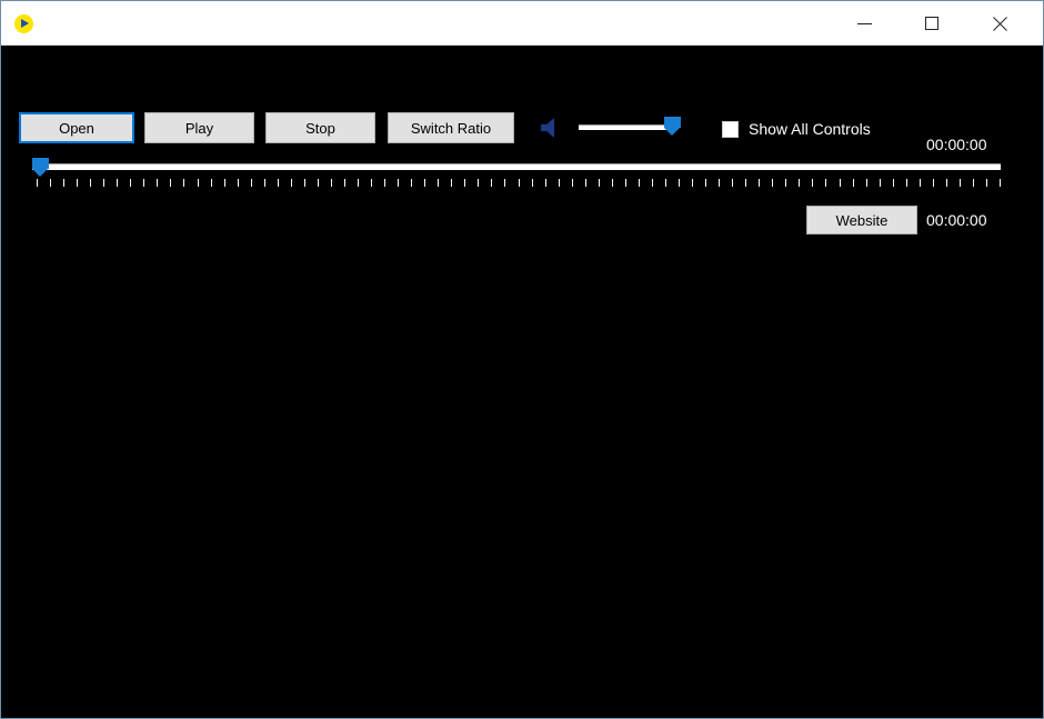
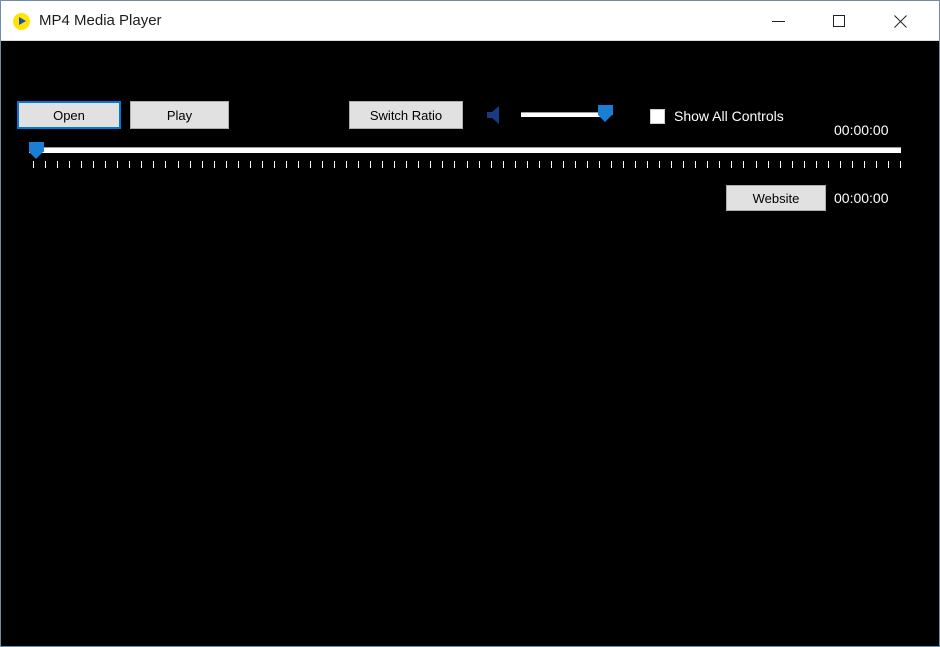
+ MP4 Media Player
  Open
  Play
- Stop
  Switch Ratio
  Show All Controls
  00:00:00
  Website
  00:00:00
